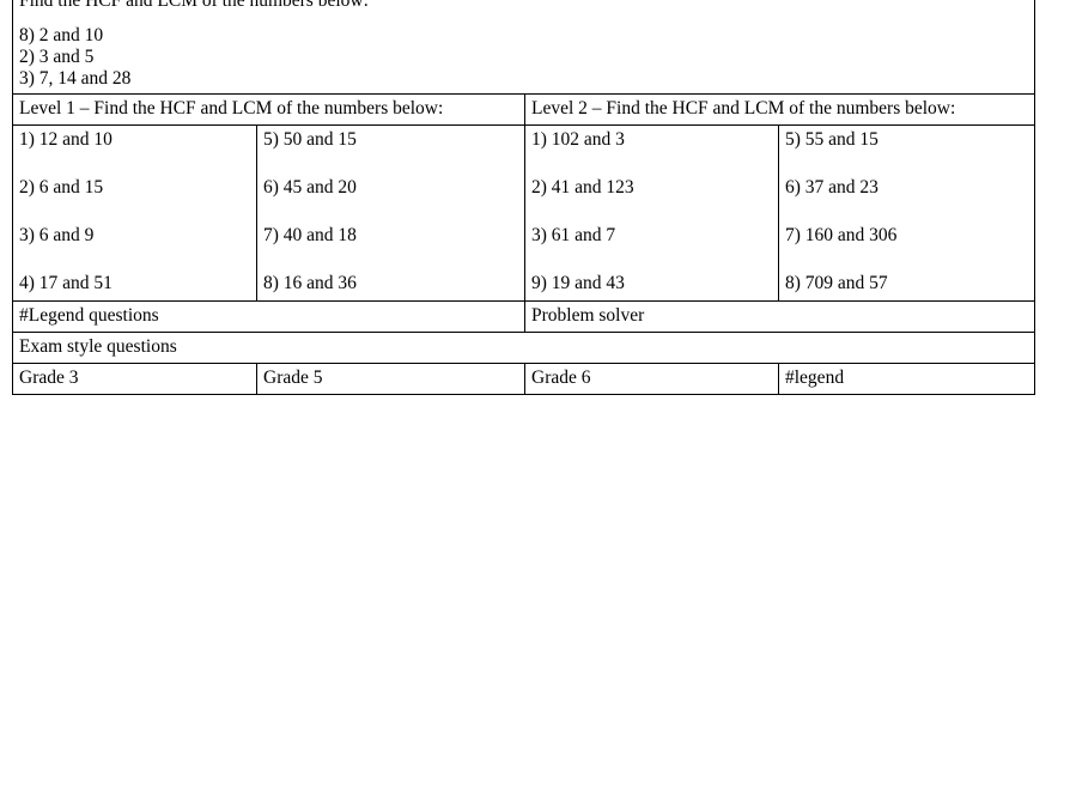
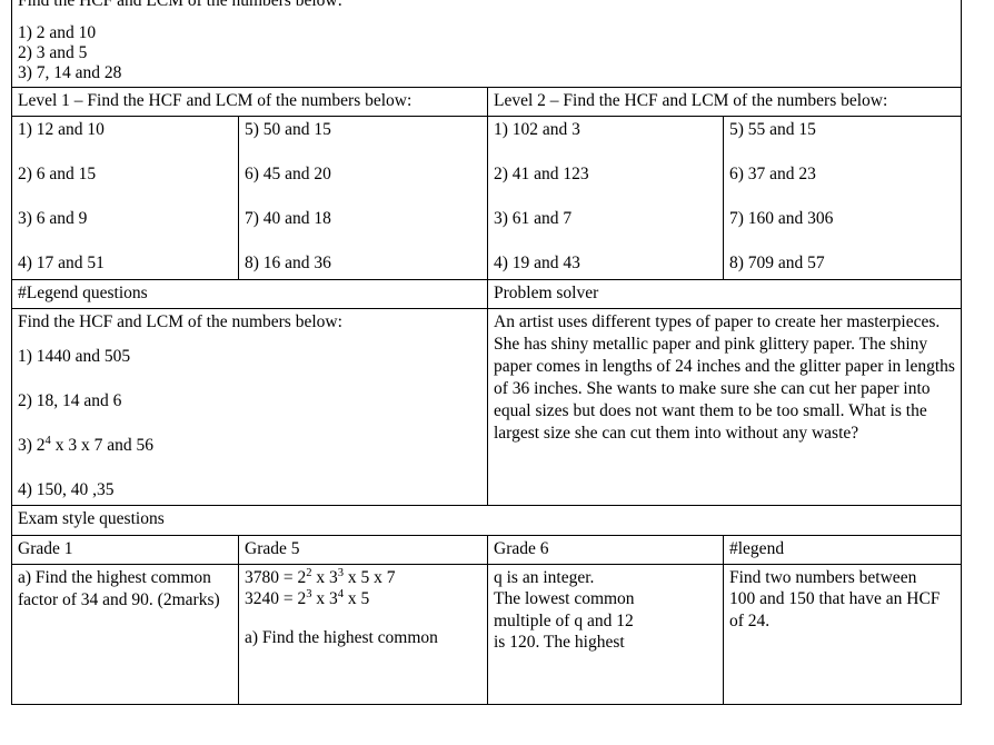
- Find the HCF and LCM of the numbers below: 8) 2 and 10 2) 3 and 5 3) 7, 14 and 28
+ Find the HCF and LCM of the numbers below: 1) 2 and 10 2) 3 and 5 3) 7, 14 and 28
  Level 1 – Find the HCF and LCM of the numbers below:	Level 2 – Find the HCF and LCM of the numbers below:
- 1) 12 and 10 2) 6 and 15 3) 6 and 9 4) 17 and 51	5) 50 and 15 6) 45 and 20 7) 40 and 18 8) 16 and 36	1) 102 and 3 2) 41 and 123 3) 61 and 7 9) 19 and 43	5) 55 and 15 6) 37 and 23 7) 160 and 306 8) 709 and 57
+ 1) 12 and 10 2) 6 and 15 3) 6 and 9 4) 17 and 51	5) 50 and 15 6) 45 and 20 7) 40 and 18 8) 16 and 36	1) 102 and 3 2) 41 and 123 3) 61 and 7 4) 19 and 43	5) 55 and 15 6) 37 and 23 7) 160 and 306 8) 709 and 57
  #Legend questions	Problem solver
+ Find the HCF and LCM of the numbers below: 1) 1440 and 505 2) 18, 14 and 6 3) 24 x 3 x 7 and 56 4) 150, 40 ,35	An artist uses different types of paper to create her masterpieces. She has shiny metallic paper and pink glittery paper. The shiny paper comes in lengths of 24 inches and the glitter paper in lengths of 36 inches. She wants to make sure she can cut her paper into equal sizes but does not want them to be too small. What is the largest size she can cut them into without any waste?
  Exam style questions
- Grade 3	Grade 5	Grade 6	#legend
+ Grade 1	Grade 5	Grade 6	#legend
+ a) Find the highest common factor of 34 and 90. (2marks)	3780 = 22 x 33 x 5 x 7 3240 = 23 x 34 x 5 a) Find the highest common	q is an integer. The lowest common multiple of q and 12 is 120. The highest	Find two numbers between 100 and 150 that have an HCF of 24.
